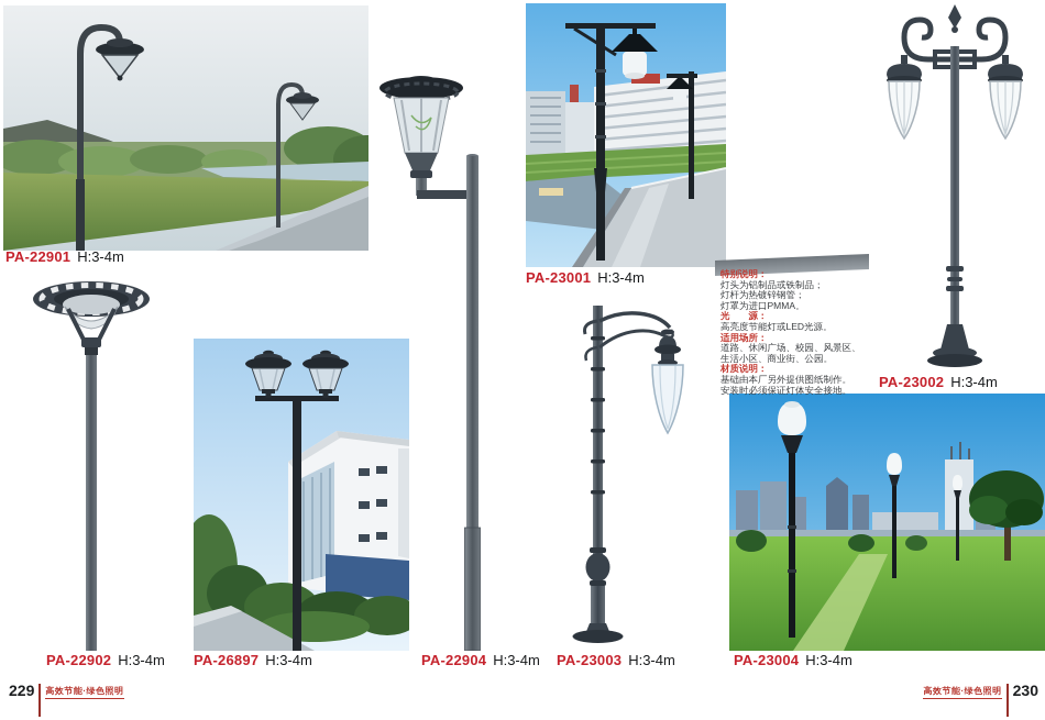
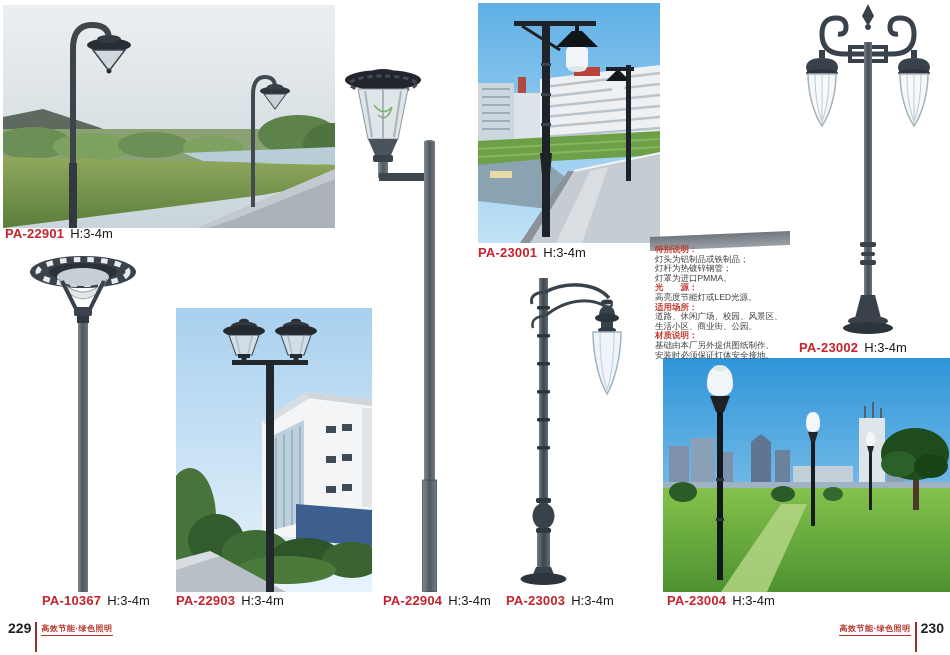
  PA-22901 H:3-4m
- PA-22902 H:3-4m
+ PA-10367 H:3-4m
- PA-26897 H:3-4m
+ PA-22903 H:3-4m
  PA-22904 H:3-4m
  PA-23001 H:3-4m
  PA-23002 H:3-4m
  PA-23003 H:3-4m
  PA-23004 H:3-4m
  特别说明：
  灯头为铝制品或铁制品；
  灯杆为热镀锌钢管；
  灯罩为进口PMMA。
  光 源：
  高亮度节能灯或LED光源。
  适用场所：
  道路、休闲广场、校园、风景区、
  生活小区、商业街、公园。
  材质说明：
  基础由本厂另外提供图纸制作。
  安装时必须保证灯体安全接地。
  229
  高效节能·绿色照明
  高效节能·绿色照明
  230
